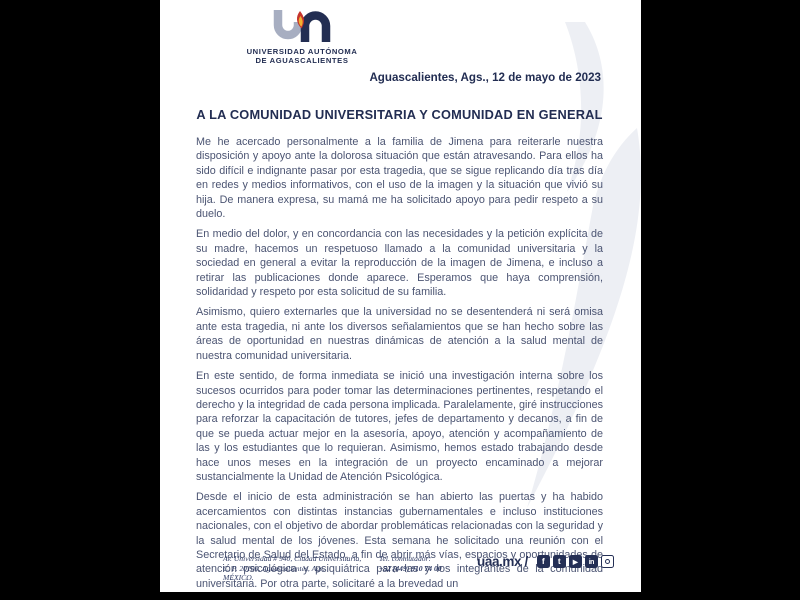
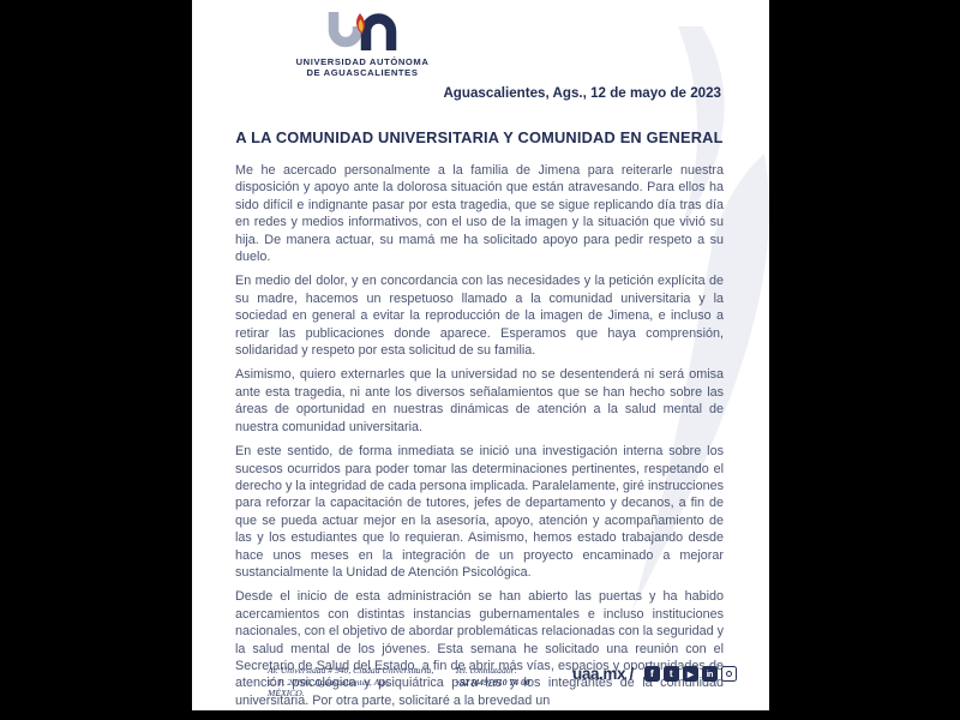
  UNIVERSIDAD AUTÓNOMA
  DE AGUASCALIENTES
  Aguascalientes, Ags., 12 de mayo de 2023
  A LA COMUNIDAD UNIVERSITARIA Y COMUNIDAD EN GENERAL
- Me he acercado personalmente a la familia de Jimena para reiterarle nuestra disposición y apoyo ante la dolorosa situación que están atravesando. Para ellos ha sido difícil e indignante pasar por esta tragedia, que se sigue replicando día tras día en redes y medios informativos, con el uso de la imagen y la situación que vivió su hija. De manera expresa, su mamá me ha solicitado apoyo para pedir respeto a su duelo.
+ Me he acercado personalmente a la familia de Jimena para reiterarle nuestra disposición y apoyo ante la dolorosa situación que están atravesando. Para ellos ha sido difícil e indignante pasar por esta tragedia, que se sigue replicando día tras día en redes y medios informativos, con el uso de la imagen y la situación que vivió su hija. De manera actuar, su mamá me ha solicitado apoyo para pedir respeto a su duelo.
  En medio del dolor, y en concordancia con las necesidades y la petición explícita de su madre, hacemos un respetuoso llamado a la comunidad universitaria y la sociedad en general a evitar la reproducción de la imagen de Jimena, e incluso a retirar las publicaciones donde aparece. Esperamos que haya comprensión, solidaridad y respeto por esta solicitud de su familia.
  Asimismo, quiero externarles que la universidad no se desentenderá ni será omisa ante esta tragedia, ni ante los diversos señalamientos que se han hecho sobre las áreas de oportunidad en nuestras dinámicas de atención a la salud mental de nuestra comunidad universitaria.
  En este sentido, de forma inmediata se inició una investigación interna sobre los sucesos ocurridos para poder tomar las determinaciones pertinentes, respetando el derecho y la integridad de cada persona implicada. Paralelamente, giré instrucciones para reforzar la capacitación de tutores, jefes de departamento y decanos, a fin de que se pueda actuar mejor en la asesoría, apoyo, atención y acompañamiento de las y los estudiantes que lo requieran. Asimismo, hemos estado trabajando desde hace unos meses en la integración de un proyecto encaminado a mejorar sustancialmente la Unidad de Atención Psicológica.
  Desde el inicio de esta administración se han abierto las puertas y ha habido acercamientos con distintas instancias gubernamentales e incluso instituciones nacionales, con el objetivo de abordar problemáticas relacionadas con la seguridad y la salud mental de los jóvenes. Esta semana he solicitado una reunión con el Secretario de Salud del Estado, a fin de abrir más vías, espacios y opoae atención psicológica y psiquiátrica para las y los integrantes de la comunidad universitaria. Por otra parte, solicitaré a la brevedad un
  Av. Universidad # 940, Ciudad Universitaria,
  C. P. 20100, Aguascalientes, Ags.
  MÉXICO.
  Tel. conmutador:
  +52 (449) 910 74 00
  uaa.mx /
  f
  t
